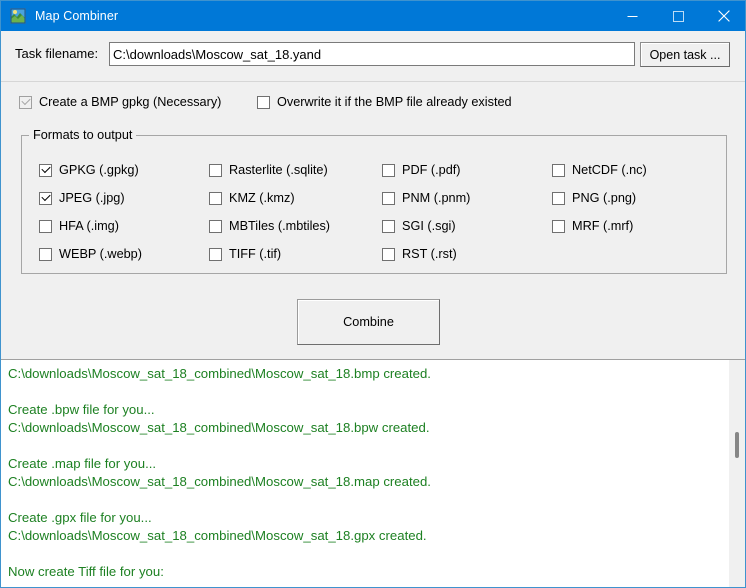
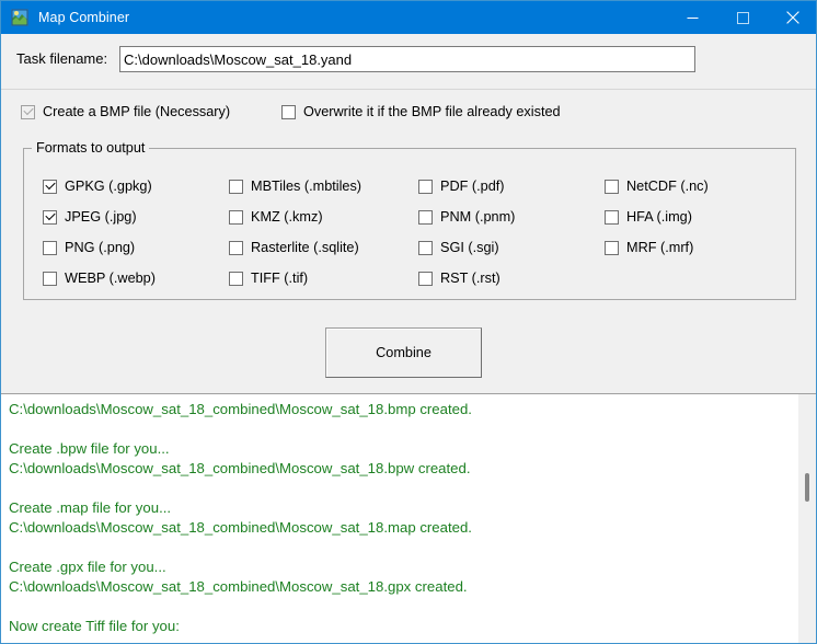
  Map Combiner
  Task filename:
  C:\downloads\Moscow_sat_18.yand
- Open task ...
- Create a BMP gpkg (Necessary)
+ Create a BMP file (Necessary)
  Overwrite it if the BMP file already existed
  GPKG (.gpkg)
  JPEG (.jpg)
- HFA (.img)
+ PNG (.png)
  WEBP (.webp)
- Rasterlite (.sqlite)
+ MBTiles (.mbtiles)
  KMZ (.kmz)
- MBTiles (.mbtiles)
+ Rasterlite (.sqlite)
  TIFF (.tif)
  PDF (.pdf)
  PNM (.pnm)
  SGI (.sgi)
  RST (.rst)
  NetCDF (.nc)
- PNG (.png)
+ HFA (.img)
  MRF (.mrf)
  Formats to output
  Combine
  C:\downloads\Moscow_sat_18_combined\Moscow_sat_18.bmp created.
  Create .bpw file for you...
  C:\downloads\Moscow_sat_18_combined\Moscow_sat_18.bpw created.
  Create .map file for you...
  C:\downloads\Moscow_sat_18_combined\Moscow_sat_18.map created.
  Create .gpx file for you...
  C:\downloads\Moscow_sat_18_combined\Moscow_sat_18.gpx created.
  Now create Tiff file for you:
